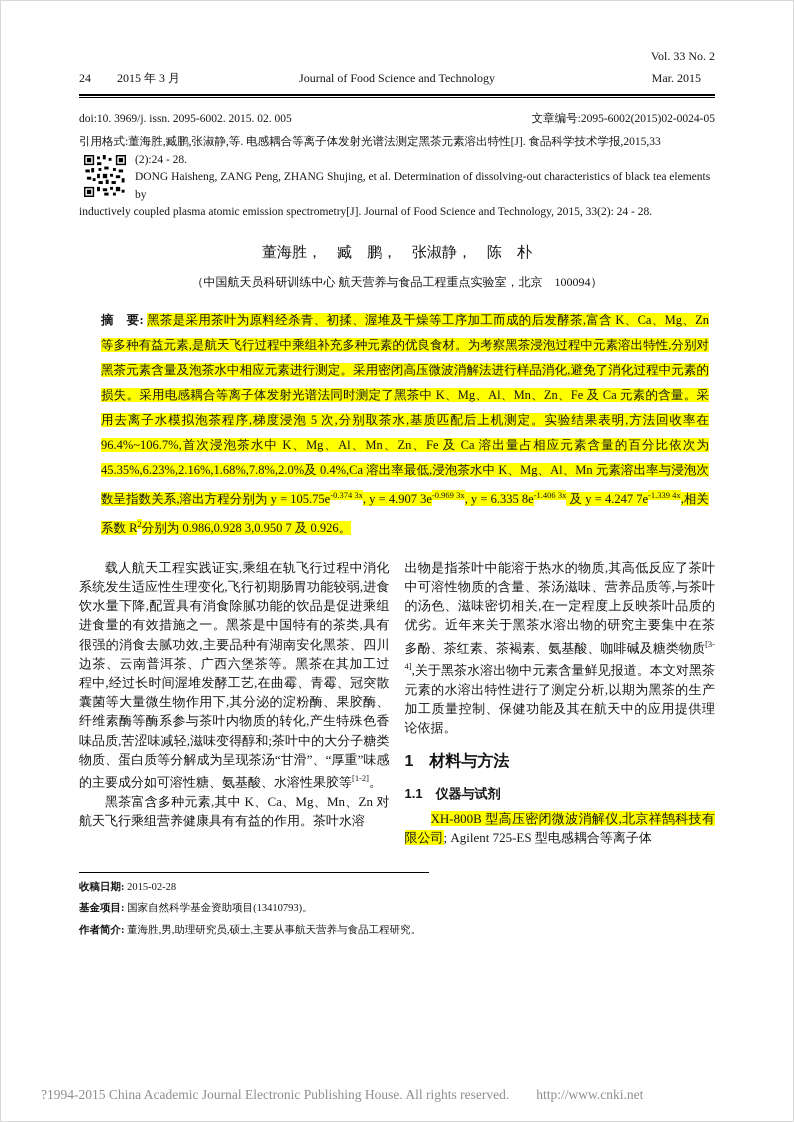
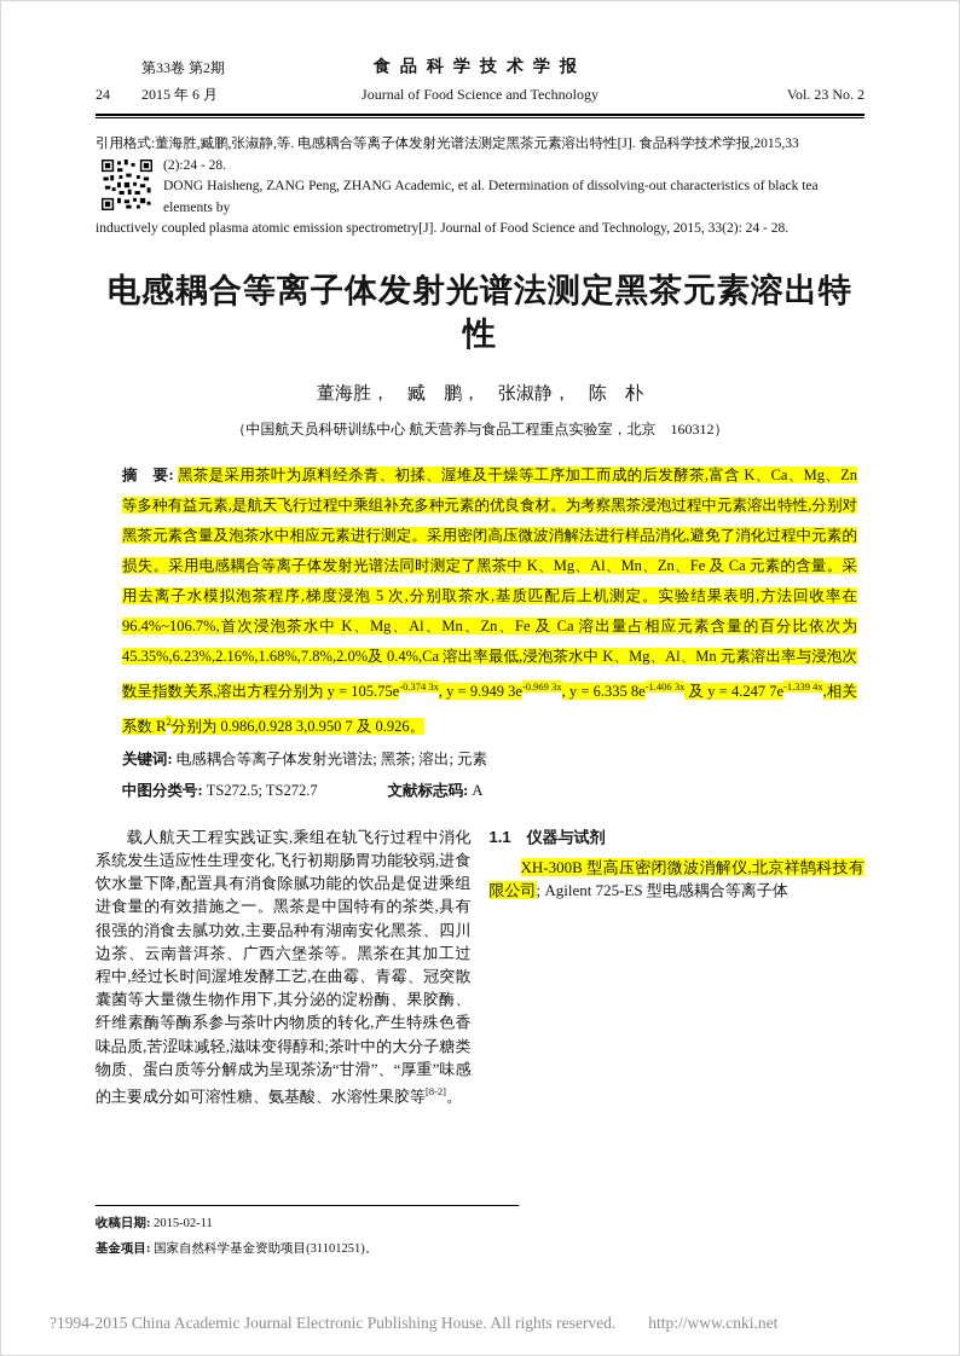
+ 第33卷 第2期
  24
- 2015 年 3 月
+ 2015 年 6 月
+ 食品科学技术学报
  Journal of Food Science and Technology
- Vol. 33 No. 2
+ Vol. 23 No. 2
- Mar. 2015
- doi:10. 3969/j. issn. 2095-6002. 2015. 02. 005
- 文章编号:2095-6002(2015)02-0024-05
  引用格式:董海胜,臧鹏,张淑静,等. 电感耦合等离子体发射光谱法测定黑茶元素溶出特性[J]. 食品科学技术学报,2015,33
  (2):24 - 28.
- DONG Haisheng, ZANG Peng, ZHANG Shujing, et al. Determination of dissolving-out characteristics of black tea elements by
+ DONG Haisheng, ZANG Peng, ZHANG Academic, et al. Determination of dissolving-out characteristics of black tea elements by
  inductively coupled plasma atomic emission spectrometry[J]. Journal of Food Science and Technology, 2015, 33(2): 24 - 28.
+ 电感耦合等离子体发射光谱法测定黑茶元素溶出特性
  董海胜， 臧 鹏， 张淑静， 陈 朴
- （中国航天员科研训练中心 航天营养与食品工程重点实验室，北京 100094）
+ （中国航天员科研训练中心 航天营养与食品工程重点实验室，北京 160312）
- 摘 要: 黑茶是采用茶叶为原料经杀青、初揉、渥堆及干燥等工序加工而成的后发酵茶,富含 K、Ca、Mg、Zn 等多种有益元素,是航天飞行过程中乘组补充多种元素的优良食材。为考察黑茶浸泡过程中元素溶出特性,分别对黑茶元素含量及泡茶水中相应元素进行测定。采用密闭高压微波消解法进行样品消化,避免了消化过程中元素的损失。采用电感耦合等离子体发射光谱法同时测定了黑茶中 K、Mg、Al、Mn、Zn、Fe 及 Ca 元素的含量。采用去离子水模拟泡茶程序,梯度浸泡 5 次,分别取茶水,基质匹配后上机测定。实验结果表明,方法回收率在 96.4%~106.7%,首次浸泡茶水中 K、Mg、Al、Mn、Zn、Fe 及 Ca 溶出量占相应元素含量的百分比依次为 45.35%,6.23%,2.16%,1.68%,7.8%,2.0%及 0.4%,Ca 溶出率最低,浸泡茶水中 K、Mg、Al、Mn 元素溶出率与浸泡次数呈指数关系,溶出方程分别为 y = 105.75e-0.374 3x, y = 4.907 3e-0.969 3x, y = 6.335 8e-1.406 3x 及 y = 4.247 7e-1.339 4x,相关系数 R2分别为 0.986,0.928 3,0.950 7 及 0.926。
+ 摘 要: 黑茶是采用茶叶为原料经杀青、初揉、渥堆及干燥等工序加工而成的后发酵茶,富含 K、Ca、Mg、Zn 等多种有益元素,是航天飞行过程中乘组补充多种元素的优良食材。为考察黑茶浸泡过程中元素溶出特性,分别对黑茶元素含量及泡茶水中相应元素进行测定。采用密闭高压微波消解法进行样品消化,避免了消化过程中元素的损失。采用电感耦合等离子体发射光谱法同时测定了黑茶中 K、Mg、Al、Mn、Zn、Fe 及 Ca 元素的含量。采用去离子水模拟泡茶程序,梯度浸泡 5 次,分别取茶水,基质匹配后上机测定。实验结果表明,方法回收率在 96.4%~106.7%,首次浸泡茶水中 K、Mg、Al、Mn、Zn、Fe 及 Ca 溶出量占相应元素含量的百分比依次为 45.35%,6.23%,2.16%,1.68%,7.8%,2.0%及 0.4%,Ca 溶出率最低,浸泡茶水中 K、Mg、Al、Mn 元素溶出率与浸泡次数呈指数关系,溶出方程分别为 y = 105.75e-0.374 3x, y = 9.949 3e-0.969 3x, y = 6.335 8e-1.406 3x 及 y = 4.247 7e-1.339 4x,相关系数 R2分别为 0.986,0.928 3,0.950 7 及 0.926。
+ 关键词: 电感耦合等离子体发射光谱法; 黑茶; 溶出; 元素
+ 中图分类号: TS272.5; TS272.7 文献标志码: A
- 载人航天工程实践证实,乘组在轨飞行过程中消化系统发生适应性生理变化,飞行初期肠胃功能较弱,进食饮水量下降,配置具有消食除腻功能的饮品是促进乘组进食量的有效措施之一。黑茶是中国特有的茶类,具有很强的消食去腻功效,主要品种有湖南安化黑茶、四川边茶、云南普洱茶、广西六堡茶等。黑茶在其加工过程中,经过长时间渥堆发酵工艺,在曲霉、青霉、冠突散囊菌等大量微生物作用下,其分泌的淀粉酶、果胶酶、纤维素酶等酶系参与茶叶内物质的转化,产生特殊色香味品质,苦涩味减轻,滋味变得醇和;茶叶中的大分子糖类物质、蛋白质等分解成为呈现茶汤“甘滑”、“厚重”味感的主要成分如可溶性糖、氨基酸、水溶性果胶等[1-2]。
+ 载人航天工程实践证实,乘组在轨飞行过程中消化系统发生适应性生理变化,飞行初期肠胃功能较弱,进食饮水量下降,配置具有消食除腻功能的饮品是促进乘组进食量的有效措施之一。黑茶是中国特有的茶类,具有很强的消食去腻功效,主要品种有湖南安化黑茶、四川边茶、云南普洱茶、广西六堡茶等。黑茶在其加工过程中,经过长时间渥堆发酵工艺,在曲霉、青霉、冠突散囊菌等大量微生物作用下,其分泌的淀粉酶、果胶酶、纤维素酶等酶系参与茶叶内物质的转化,产生特殊色香味品质,苦涩味减轻,滋味变得醇和;茶叶中的大分子糖类物质、蛋白质等分解成为呈现茶汤“甘滑”、“厚重”味感的主要成分如可溶性糖、氨基酸、水溶性果胶等[8-2]。
- 黑茶富含多种元素,其中 K、Ca、Mg、Mn、Zn 对航天飞行乘组营养健康具有有益的作用。茶叶水溶
- 出物是指茶叶中能溶于热水的物质,其高低反应了茶叶中可溶性物质的含量、茶汤滋味、营养品质等,与茶叶的汤色、滋味密切相关,在一定程度上反映茶叶品质的优劣。近年来关于黑茶水溶出物的研究主要集中在茶多酚、茶红素、茶褐素、氨基酸、咖啡碱及糖类物质[3-4],关于黑茶水溶出物中元素含量鲜见报道。本文对黑茶元素的水溶出特性进行了测定分析,以期为黑茶的生产加工质量控制、保健功能及其在航天中的应用提供理论依据。
- 1 材料与方法
  1.1 仪器与试剂
- XH-800B 型高压密闭微波消解仪,北京祥鹄科技有限公司; Agilent 725-ES 型电感耦合等离子体
+ XH-300B 型高压密闭微波消解仪,北京祥鹄科技有限公司; Agilent 725-ES 型电感耦合等离子体
- 收稿日期: 2015-02-28
+ 收稿日期: 2015-02-11
- 基金项目: 国家自然科学基金资助项目(13410793)。
+ 基金项目: 国家自然科学基金资助项目(31101251)。
- 作者简介: 董海胜,男,助理研究员,硕士,主要从事航天营养与食品工程研究。
  ?1994-2015 China Academic Journal Electronic Publishing House. All rights reserved. http://www.cnki.net
